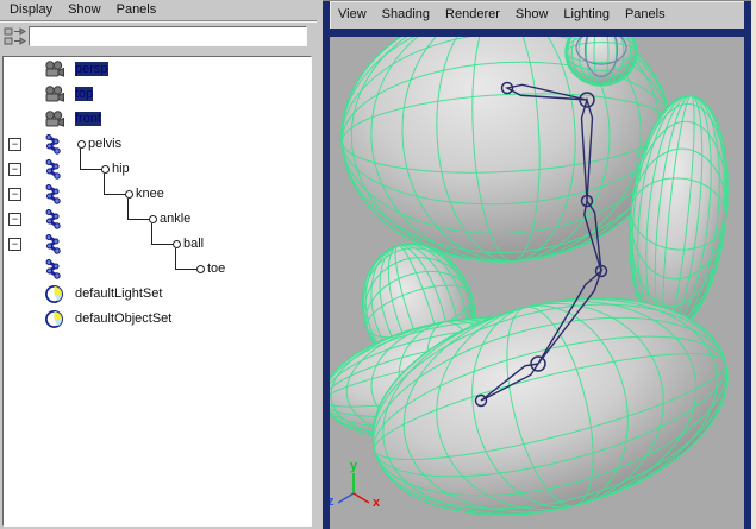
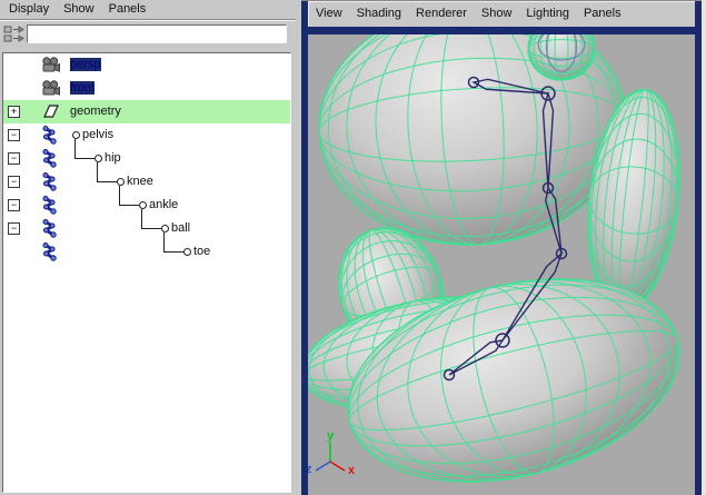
  Display
  Show
  Panels
  persp
- top
  front
+ +
+ geometry
  −
  pelvis
  −
  hip
  −
  knee
  −
  ankle
  −
  ball
  toe
- defaultLightSet
- defaultObjectSet
  View
  Shading
  Renderer
  Show
  Lighting
  Panels
  y
  z
  x
